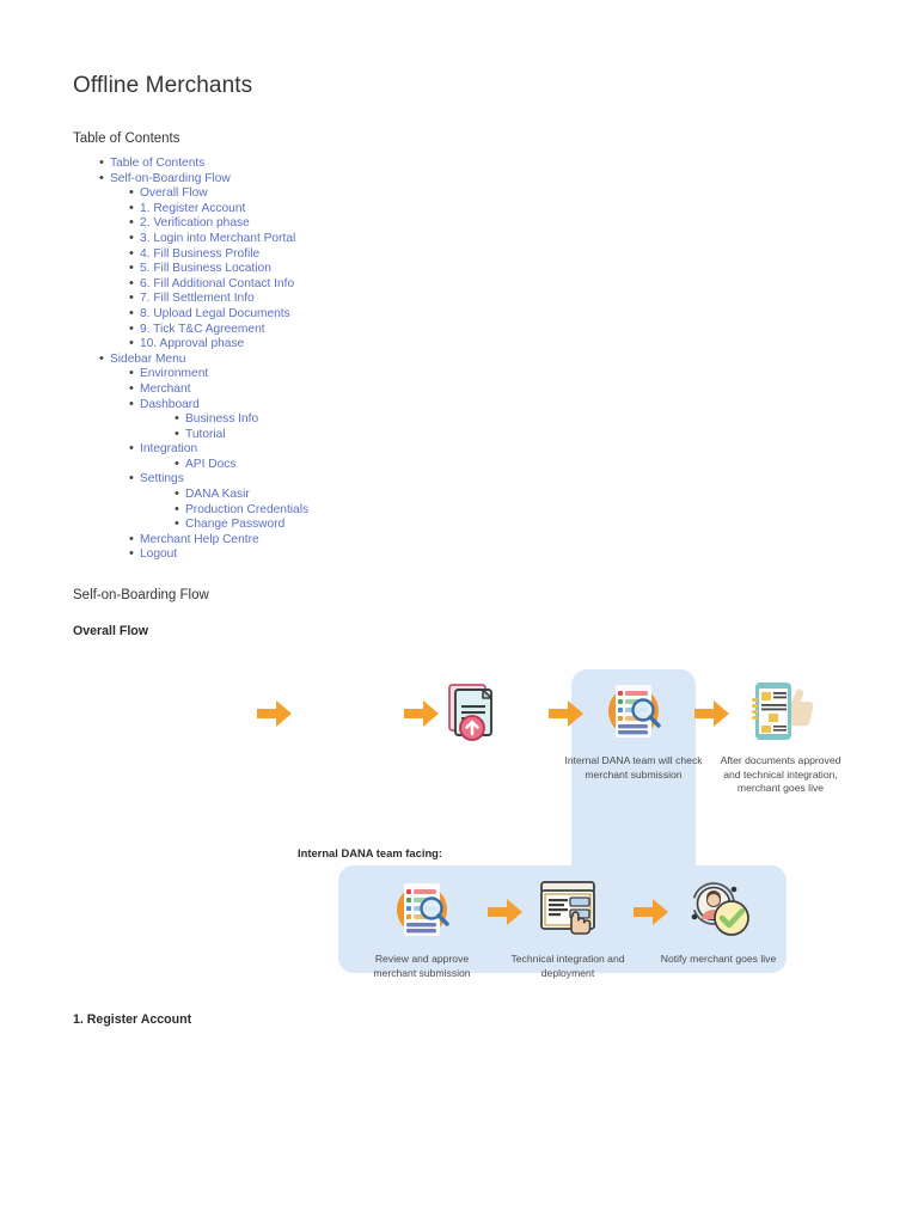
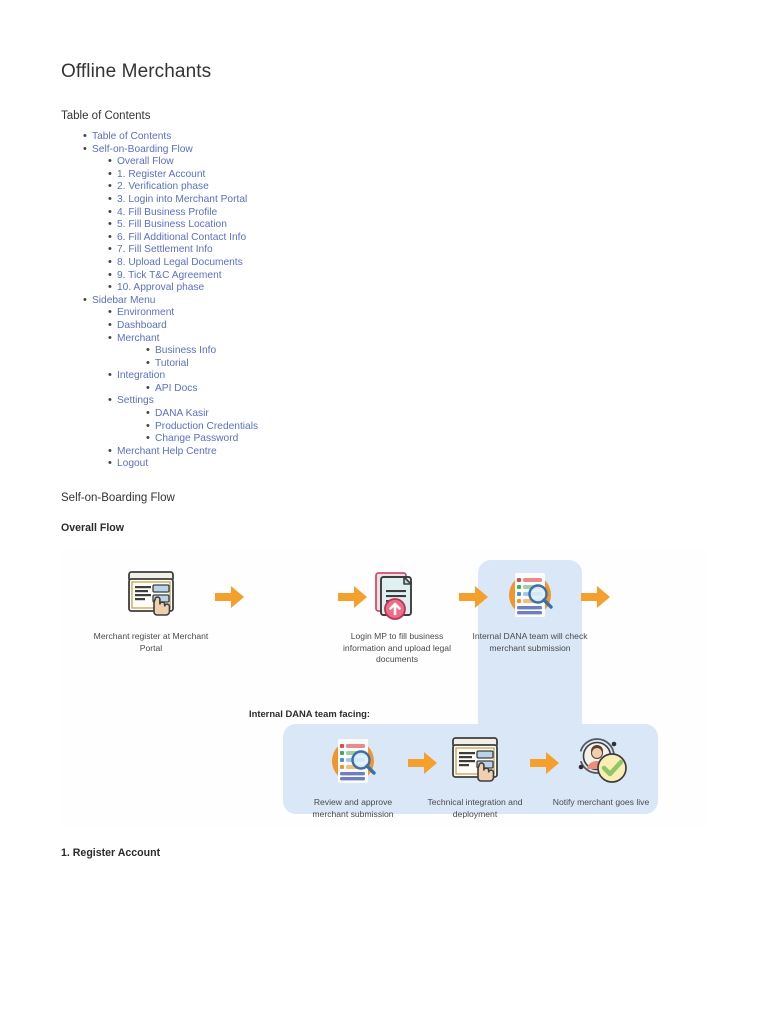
  Offline Merchants
  Table of Contents
  •
  Table of Contents
  •
  Self-on-Boarding Flow
  •
  Overall Flow
  •
  1. Register Account
  •
  2. Verification phase
  •
  3. Login into Merchant Portal
  •
  4. Fill Business Profile
  •
  5. Fill Business Location
  •
  6. Fill Additional Contact Info
  •
  7. Fill Settlement Info
  •
  8. Upload Legal Documents
  •
  9. Tick T&C Agreement
  •
  10. Approval phase
  •
  Sidebar Menu
  •
  Environment
  •
- Merchant
+ Dashboard
  •
- Dashboard
+ Merchant
  •
  Business Info
  •
  Tutorial
  •
  Integration
  •
  API Docs
  •
  Settings
  •
  DANA Kasir
  •
  Production Credentials
  •
  Change Password
  •
  Merchant Help Centre
  •
  Logout
  Self-on-Boarding Flow
  Overall Flow
+ Merchant register at Merchant Portal
+ Login MP to fill business information and upload legal documents
  Internal DANA team will check merchant submission
- After documents approved and technical integration, merchant goes live
  Internal DANA team facing:
  Review and approve merchant submission
  Technical integration and deployment
  Notify merchant goes live
  1. Register Account
